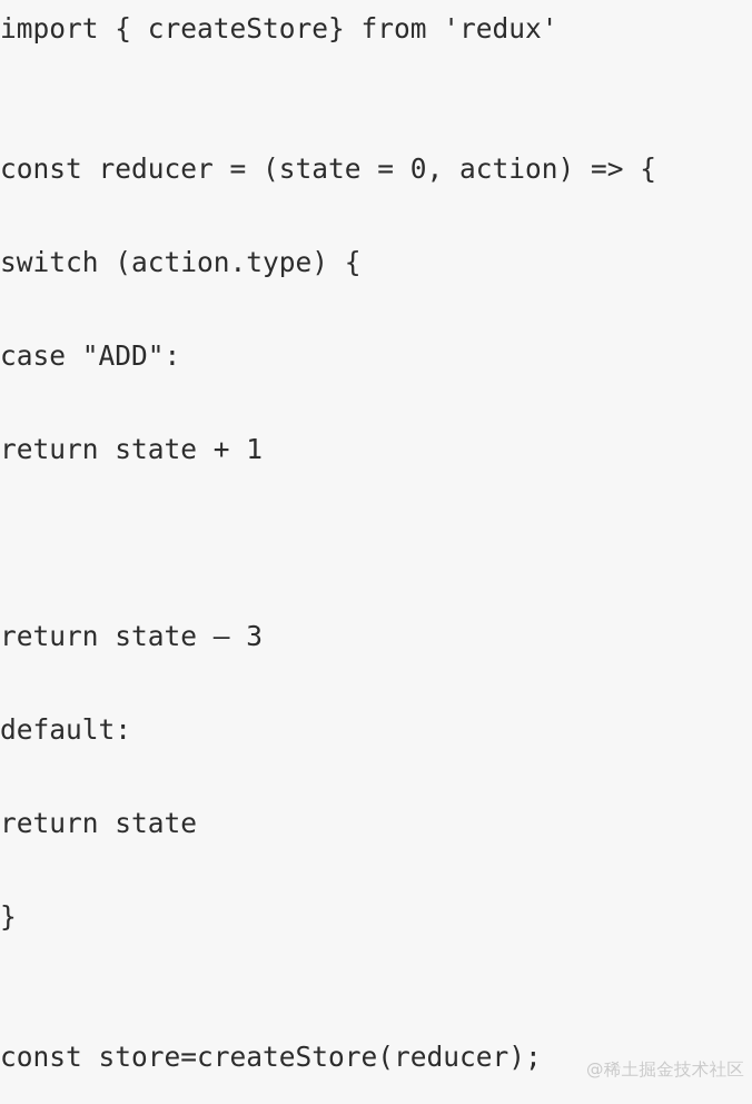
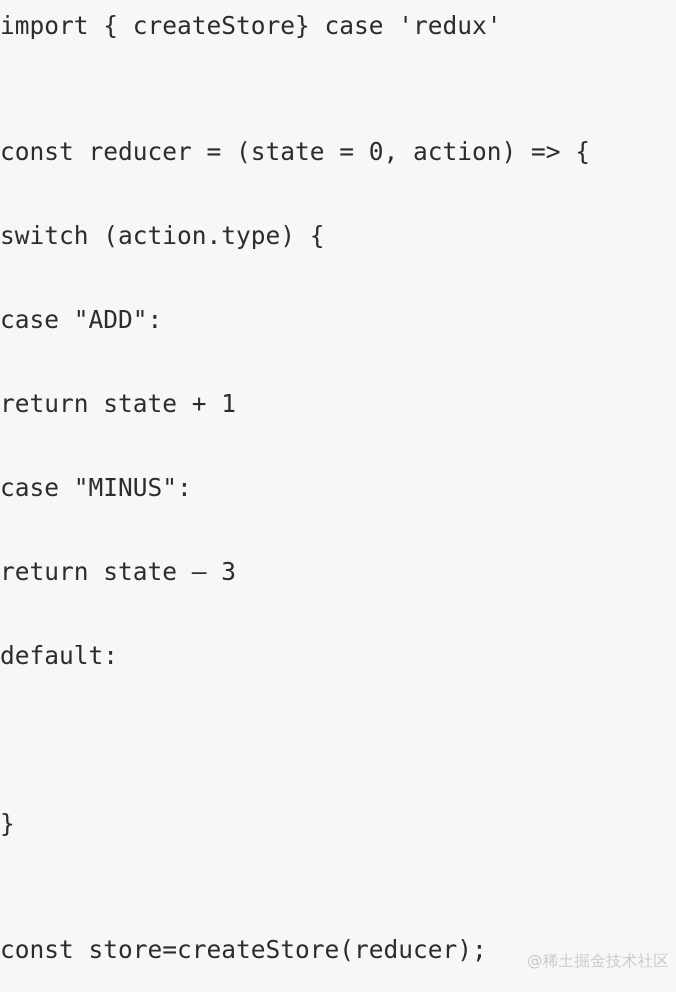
- import { createStore} from 'redux'
+ import { createStore} case 'redux'
  const reducer = (state = 0, action) => {
  switch (action.type) {
  case "ADD":
  return state + 1
+ case "MINUS":
  return state – 3
  default:
- return state
  }
  const store=createStore(reducer);
  @稀土掘金技术社区
